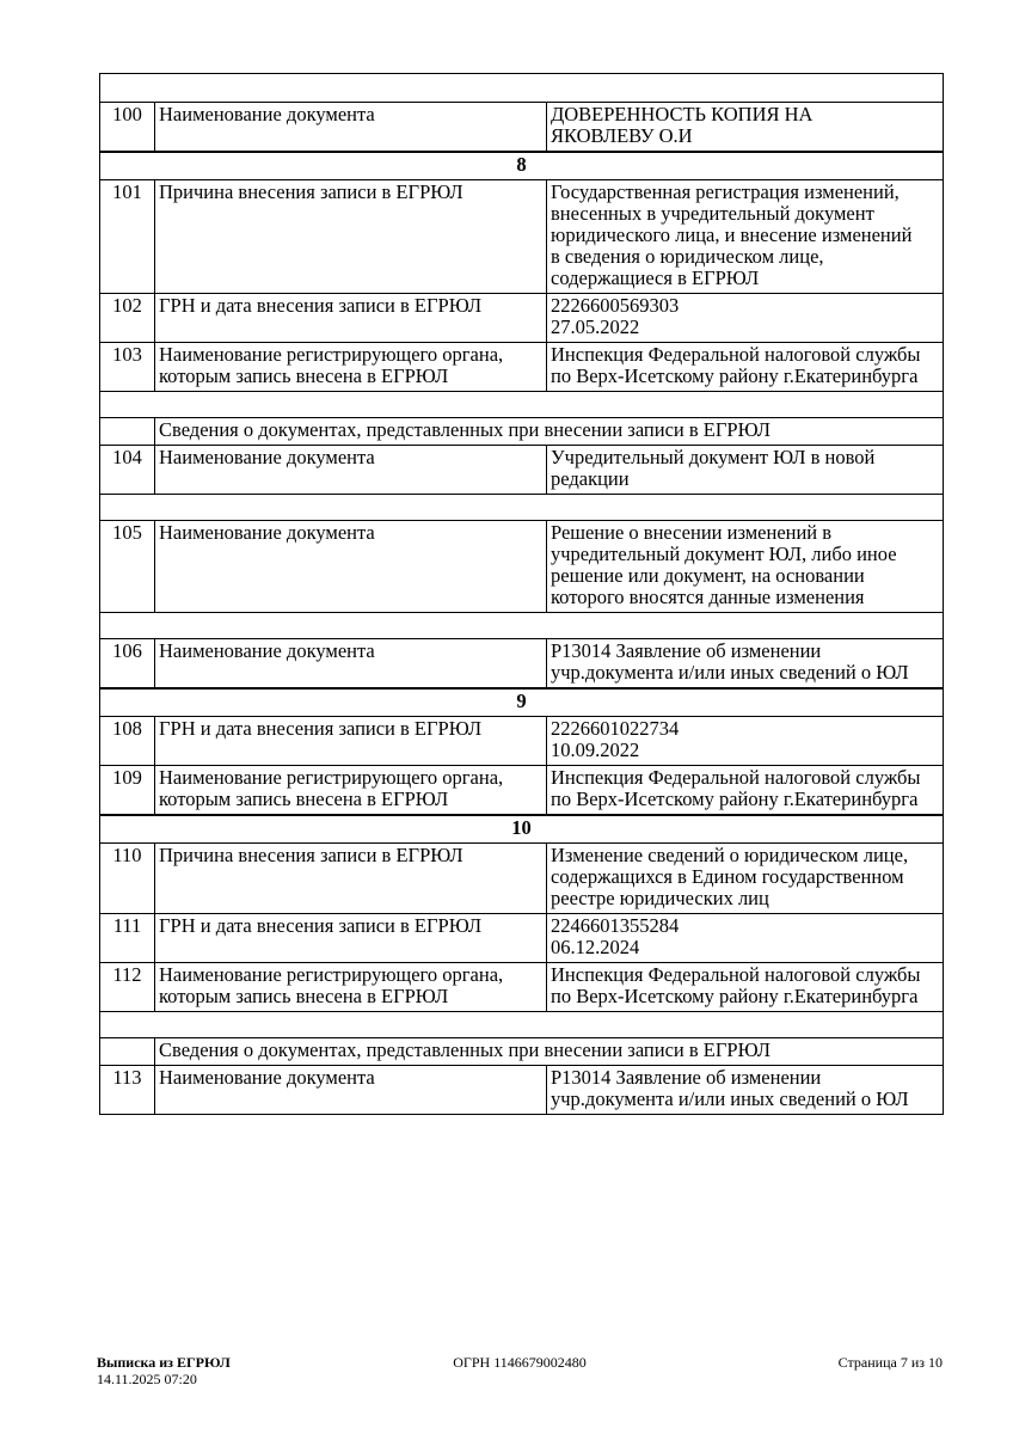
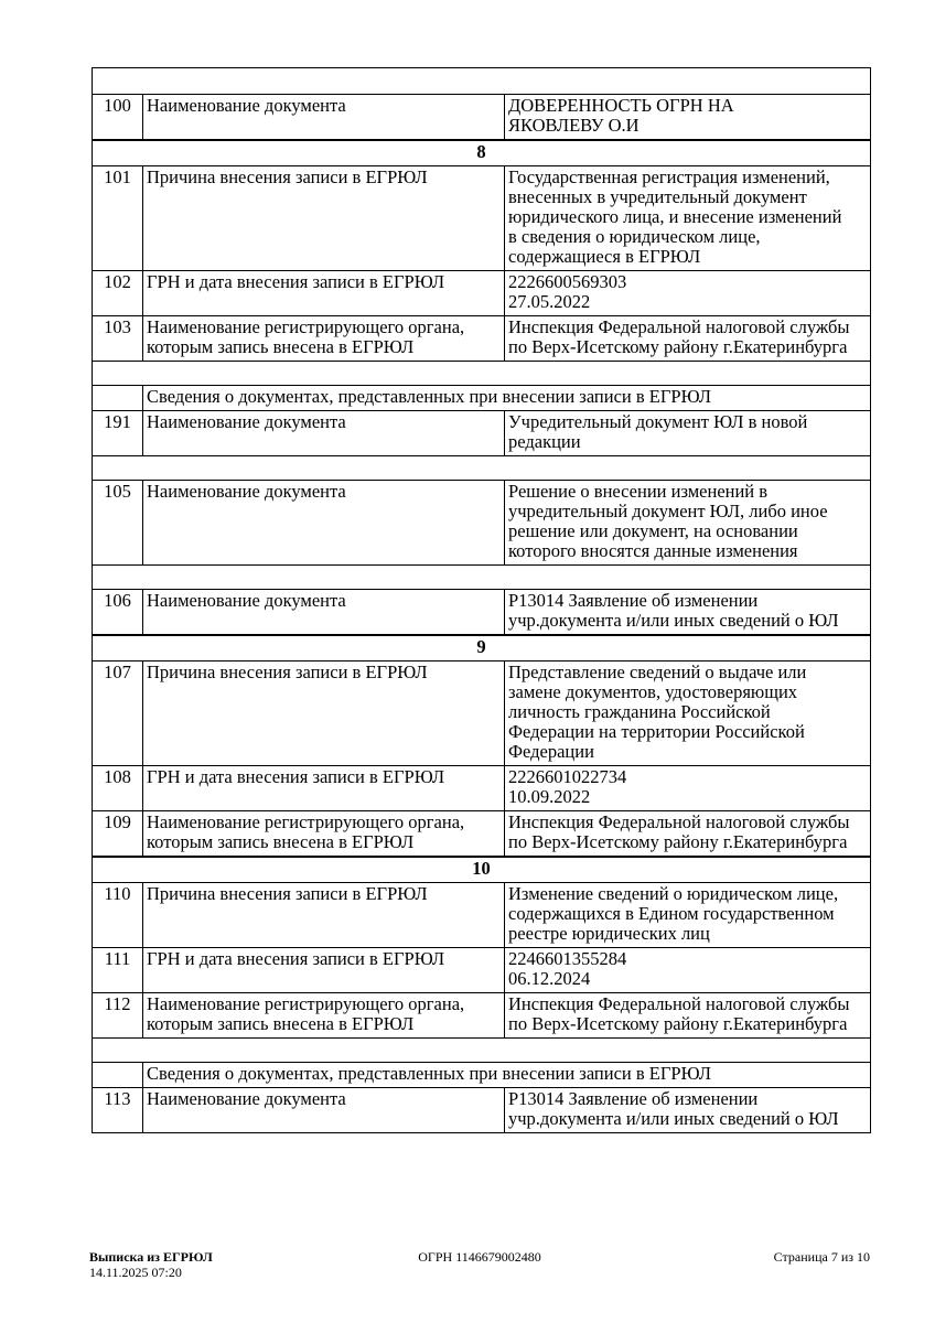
- 100	Наименование документа	ДОВЕРЕННОСТЬ КОПИЯ НА ЯКОВЛЕВУ О.И
+ 100	Наименование документа	ДОВЕРЕННОСТЬ ОГРН НА ЯКОВЛЕВУ О.И
  8
  101	Причина внесения записи в ЕГРЮЛ	Государственная регистрация изменений, внесенных в учредительный документ юридического лица, и внесение изменений в сведения о юридическом лице, содержащиеся в ЕГРЮЛ
  102	ГРН и дата внесения записи в ЕГРЮЛ	2226600569303 27.05.2022
  103	Наименование регистрирующего органа, которым запись внесена в ЕГРЮЛ	Инспекция Федеральной налоговой службы по Верх-Исетскому району г.Екатеринбурга
  	Сведения о документах, представленных при внесении записи в ЕГРЮЛ
- 104	Наименование документа	Учредительный документ ЮЛ в новой редакции
+ 191	Наименование документа	Учредительный документ ЮЛ в новой редакции
  105	Наименование документа	Решение о внесении изменений в учредительный документ ЮЛ, либо иное решение или документ, на основании которого вносятся данные изменения
  106	Наименование документа	Р13014 Заявление об изменении учр.документа и/или иных сведений о ЮЛ
  9
+ 107	Причина внесения записи в ЕГРЮЛ	Представление сведений о выдаче или замене документов, удостоверяющих личность гражданина Российской Федерации на территории Российской Федерации
  108	ГРН и дата внесения записи в ЕГРЮЛ	2226601022734 10.09.2022
  109	Наименование регистрирующего органа, которым запись внесена в ЕГРЮЛ	Инспекция Федеральной налоговой службы по Верх-Исетскому району г.Екатеринбурга
  10
  110	Причина внесения записи в ЕГРЮЛ	Изменение сведений о юридическом лице, содержащихся в Едином государственном реестре юридических лиц
  111	ГРН и дата внесения записи в ЕГРЮЛ	2246601355284 06.12.2024
  112	Наименование регистрирующего органа, которым запись внесена в ЕГРЮЛ	Инспекция Федеральной налоговой службы по Верх-Исетскому району г.Екатеринбурга
  	Сведения о документах, представленных при внесении записи в ЕГРЮЛ
  113	Наименование документа	Р13014 Заявление об изменении учр.документа и/или иных сведений о ЮЛ
  Выписка из ЕГРЮЛ
  14.11.2025 07:20
  ОГРН 1146679002480
  Страница 7 из 10
